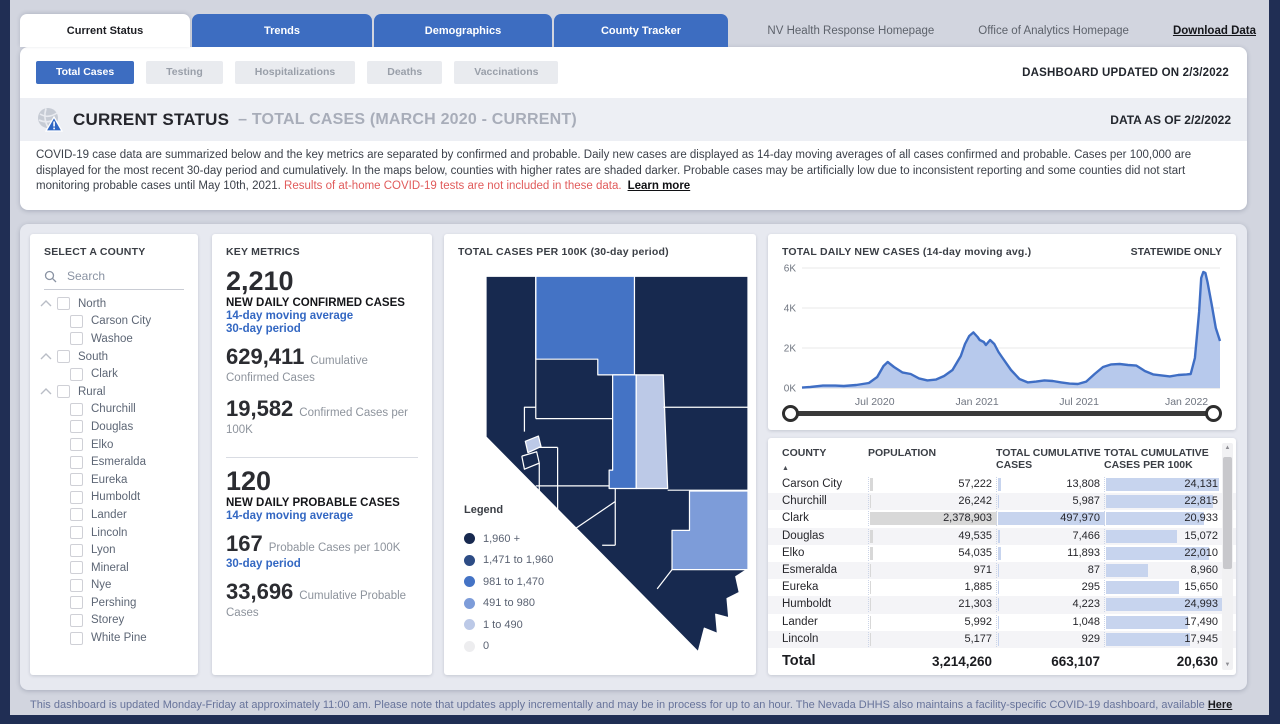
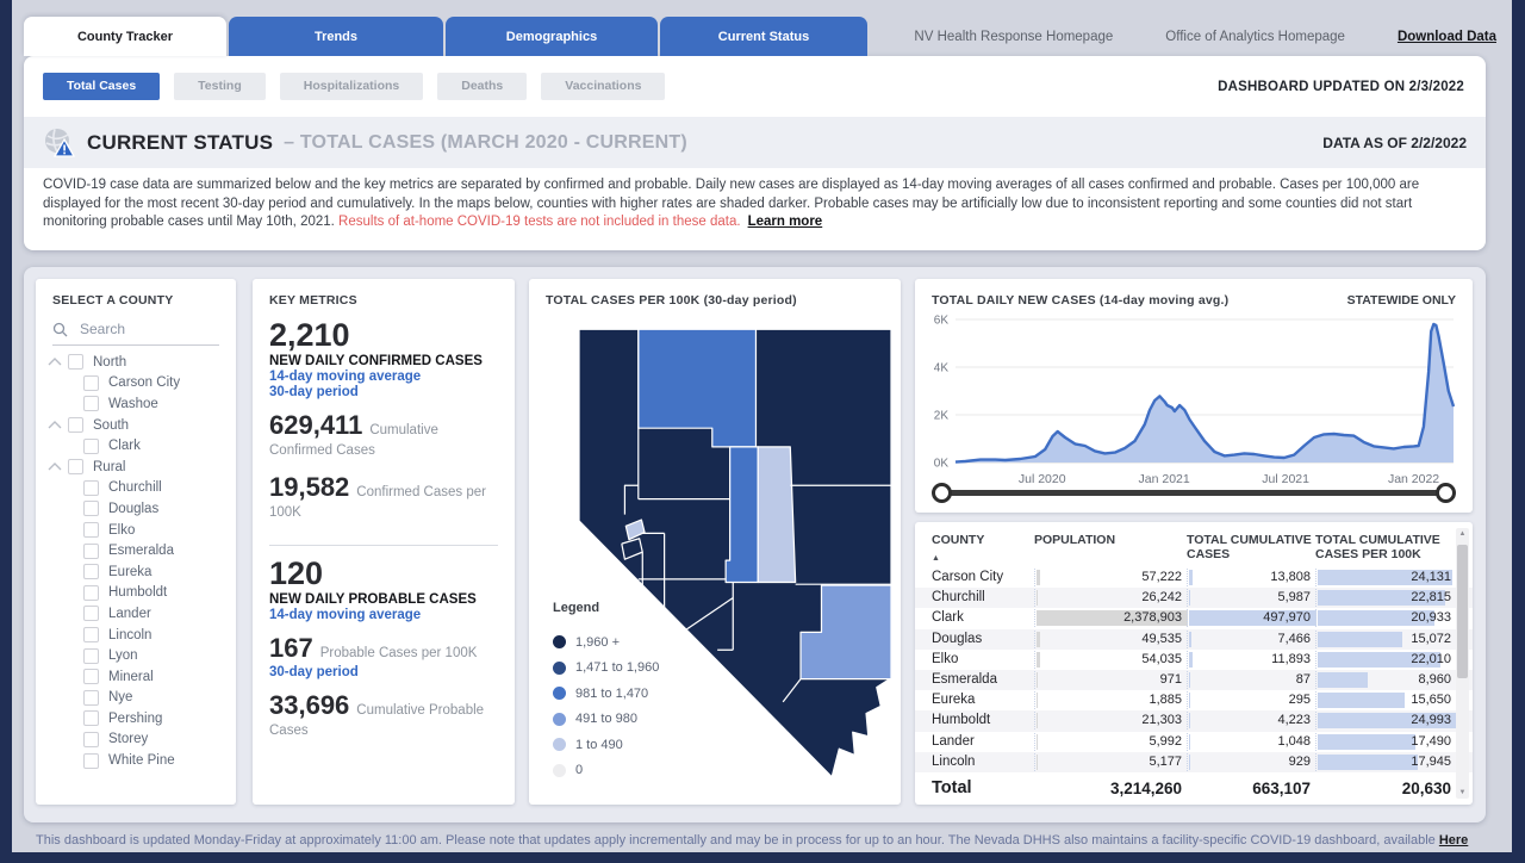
- Current Status
+ County Tracker
  Trends
  Demographics
- County Tracker
+ Current Status
  NV Health Response Homepage
  Office of Analytics Homepage
  Download Data
  Total Cases
  Testing
  Hospitalizations
  Deaths
  Vaccinations
  DASHBOARD UPDATED ON 2/3/2022
  CURRENT STATUS
  – TOTAL CASES (MARCH 2020 - CURRENT)
  DATA AS OF 2/2/2022
  COVID-19 case data are summarized below and the key metrics are separated by confirmed and probable. Daily new cases are displayed as 14-day moving averages of all cases confirmed and probable. Cases per 100,000 are displayed for the most recent 30-day period and cumulatively. In the maps below, counties with higher rates are shaded darker. Probable cases may be artificially low due to inconsistent reporting and some counties did not start monitoring probable cases until May 10th, 2021. Results of at-home COVID-19 tests are not included in these data. Learn more
  SELECT A COUNTY
  Search
  North
  Carson City
  Washoe
  South
  Clark
  Rural
  Churchill
  Douglas
  Elko
  Esmeralda
  Eureka
  Humboldt
  Lander
  Lincoln
  Lyon
  Mineral
  Nye
  Pershing
  Storey
  White Pine
  KEY METRICS
  2,210
  NEW DAILY CONFIRMED CASES
  14-day moving average
  30-day period
  629,411 Cumulative Confirmed Cases
  19,582 Confirmed Cases per 100K
  120
  NEW DAILY PROBABLE CASES
  14-day moving average
  167 Probable Cases per 100K
  30-day period
  33,696 Cumulative Probable Cases
  TOTAL CASES PER 100K (30-day period)
  Legend
  1,960 +
  1,471 to 1,960
  981 to 1,470
  491 to 980
  1 to 490
  0
  TOTAL DAILY NEW CASES (14-day moving avg.)
  STATEWIDE ONLY
  0K
  2K
  4K
  6K
  Jul 2020
  Jan 2021
  Jul 2021
  Jan 2022
  COUNTY
  POPULATION
  TOTAL CUMULATIVE CASES
  TOTAL CUMULATIVE CASES PER 100K
  Carson City
  57,222
  13,808
  24,131
  Churchill
  26,242
  5,987
  22,815
  Clark
  2,378,903
  497,970
  20,933
  Douglas
  49,535
  7,466
  15,072
  Elko
  54,035
  11,893
  22,010
  Esmeralda
  971
  87
  8,960
  Eureka
  1,885
  295
  15,650
  Humboldt
  21,303
  4,223
  24,993
  Lander
  5,992
  1,048
  17,490
  Lincoln
  5,177
  929
  17,945
  Total
  3,214,260
  663,107
  20,630
  This dashboard is updated Monday-Friday at approximately 11:00 am. Please note that updates apply incrementally and may be in process for up to an hour. The Nevada DHHS also maintains a facility-specific COVID-19 dashboard, available Here
